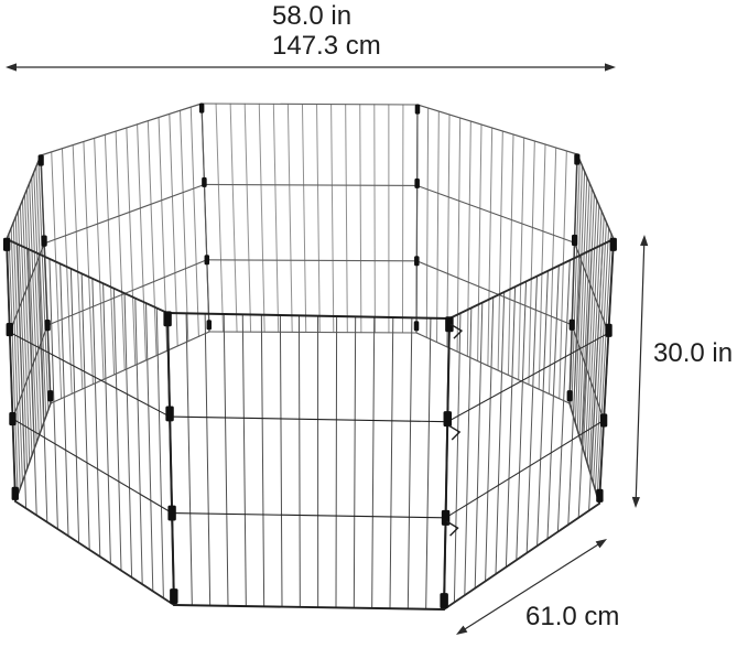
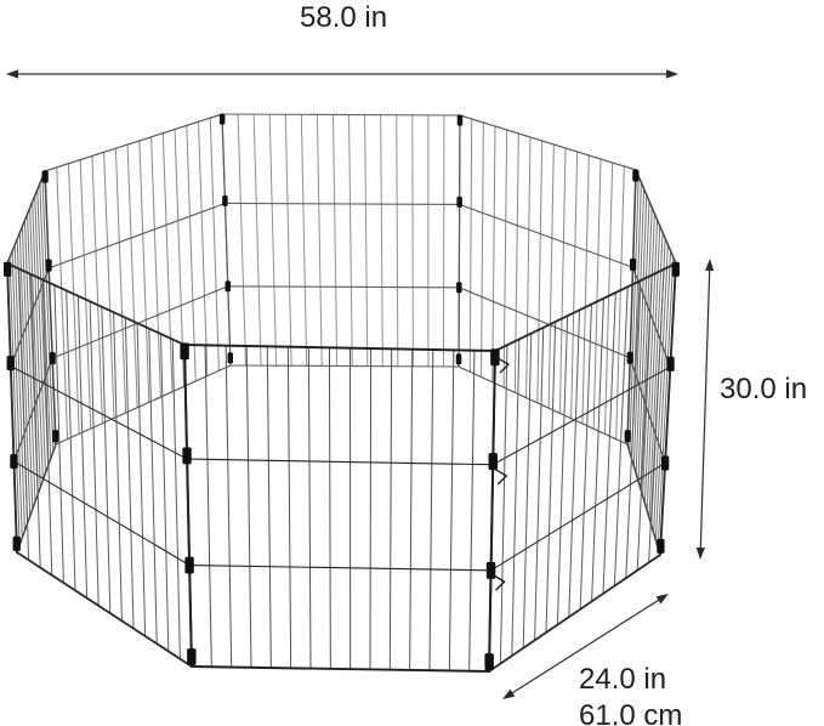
  58.0 in
- 147.3 cm
  30.0 in
+ 24.0 in
  61.0 cm
